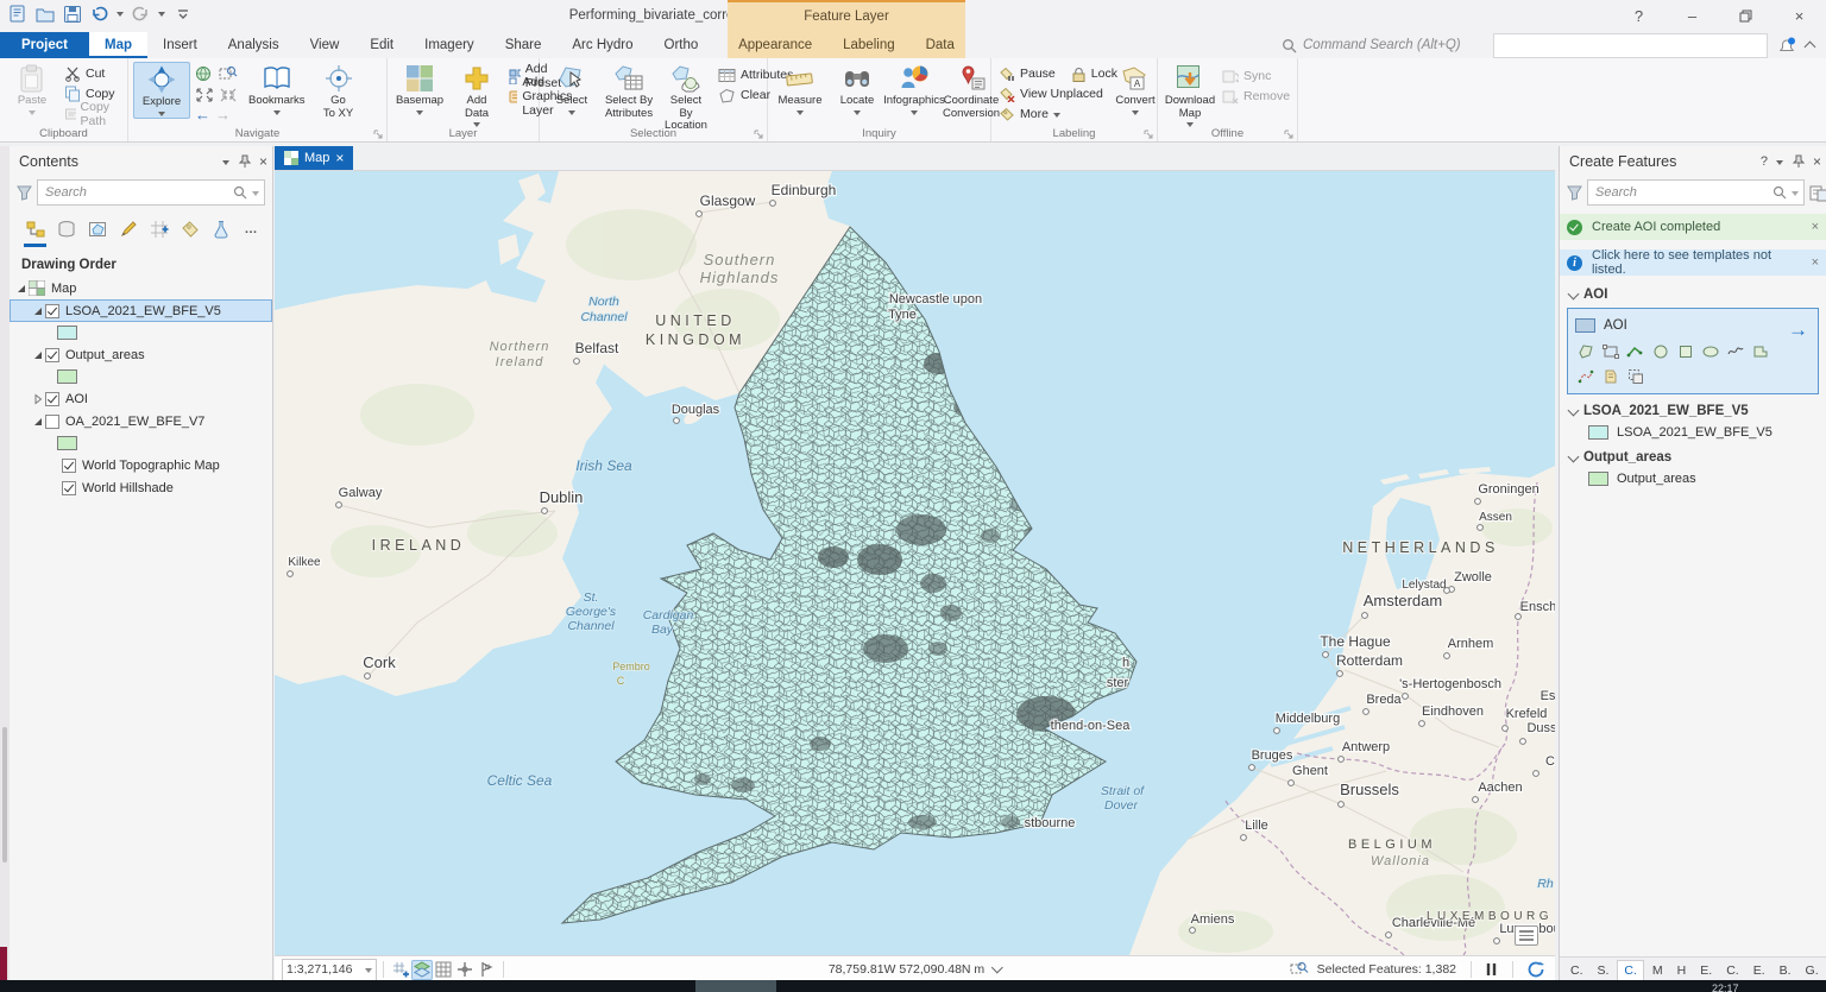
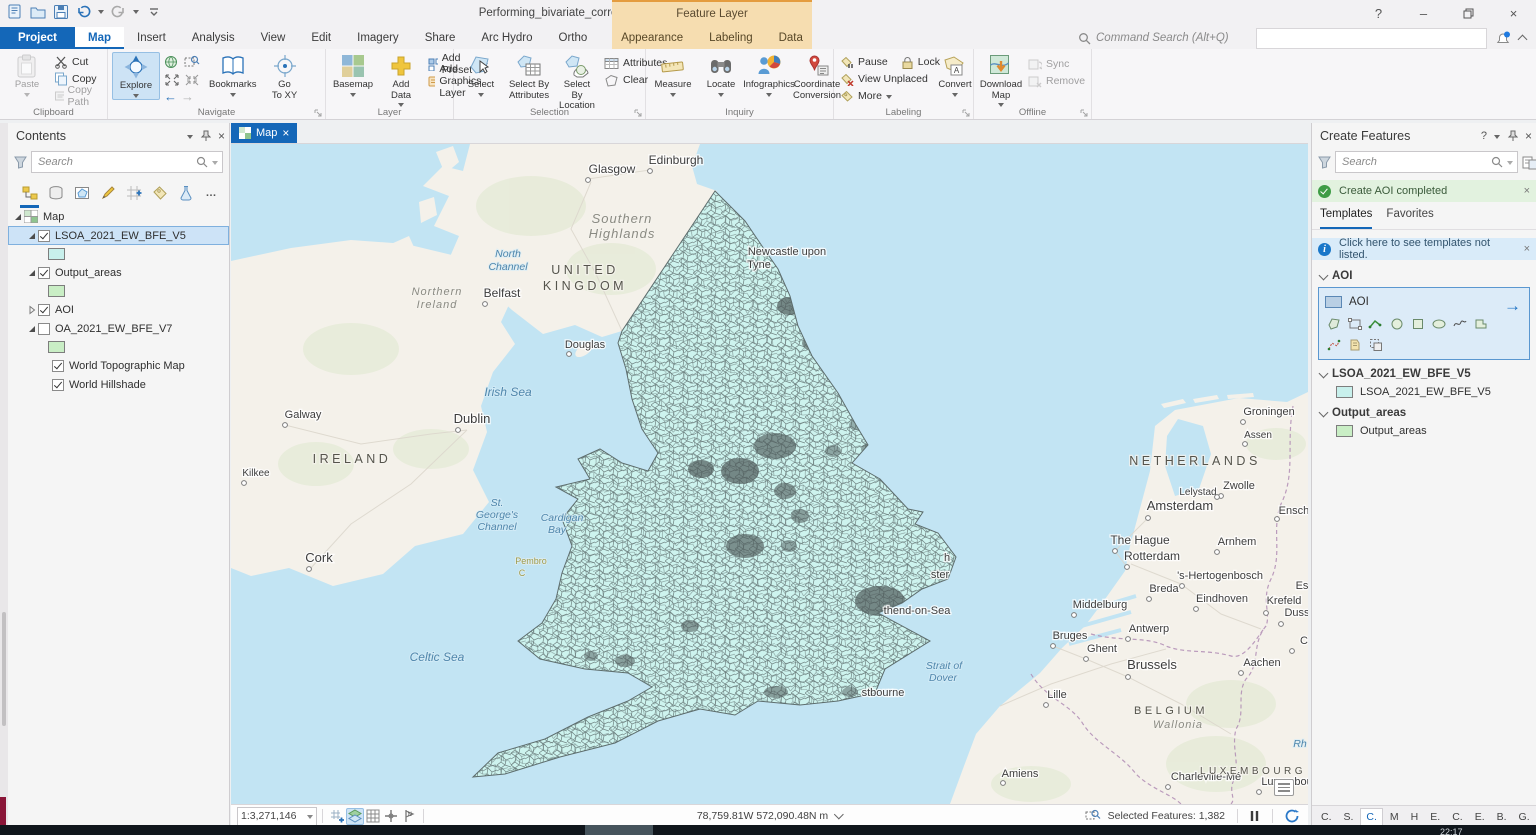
  Feature Layer
  ?
  –
  ×
  Project
  Map
  Insert
  Analysis
  View
  Edit
  Imagery
  Share
  Arc Hydro
  Ortho
  Appearance
  Labeling
  Data
  Command Search (Alt+Q)
  Paste
  Cut
  Copy
  Copy Path
  Clipboard
  Explore
  ←
  →
  Bookmarks
  Go
  To XY
  Navigate
  Basemap
  Add
  Data
  Add Preset
  Add Graphics Layer
  Layer
  Select
  Select By
  Attributes
  Select By
  Location
  Attributes
  Clear
  Selection
  Measure
  Locate
  Infographics
  Coordinate
  Conversion
  Inquiry
  Pause
  Lock
  View Unplaced
  More
  A
  Convert
  Labeling
  Download
  Map
  Sync
  Remove
  Offline
  Contents
  ×
  Search
  …
- Drawing Order
  Map
  LSOA_2021_EW_BFE_V5
  Output_areas
  AOI
  OA_2021_EW_BFE_V7
  World Topographic Map
  World Hillshade
  Map
  ×
  Glasgow
  Edinburgh
  Belfast
  Newcastle upon
  Tyne
  Douglas
  Galway
  Dublin
  Kilkee
  Cork
  Groningen
  Assen
  Zwolle
  Lelystad
  Amsterdam
  Ensch
  The Hague
  Arnhem
  Rotterdam
  's-Hertogenbosch
  Breda
  Es
  Eindhoven
  Middelburg
  Krefeld
  Duss
  Bruges
  Antwerp
  Ghent
  Brussels
  Aachen
  C
  Lille
  Amiens
  Charleville-Mé
  h
  ster
  thend-on-Sea
  stbourne
  North
  Channel
  Irish Sea
  St.
  George's
  Channel
  Cardigan
  Bay
  Celtic Sea
  Strait of
  Dover
  Rh
  Southern
  Highlands
  Northern
  Ireland
  Wallonia
  UNITED
  KINGDOM
  IRELAND
  NETHERLANDS
  BELGIUM
  LUXEMBOURG
  Pembro
  C
  1:3,271,146
  78,759.81W 572,090.48N m
  Selected Features: 1,382
  Create Features
  ?
  ×
  Search
  Create AOI completed
  ×
+ Templates
+ Favorites
  i
  Click here to see templates not listed.
  ×
  AOI
  AOI
  →
  LSOA_2021_EW_BFE_V5
  LSOA_2021_EW_BFE_V5
  Output_areas
  Output_areas
  C.
  S.
  C.
  M
  H
  E.
  C.
  E.
  B.
  G.
  22:17
